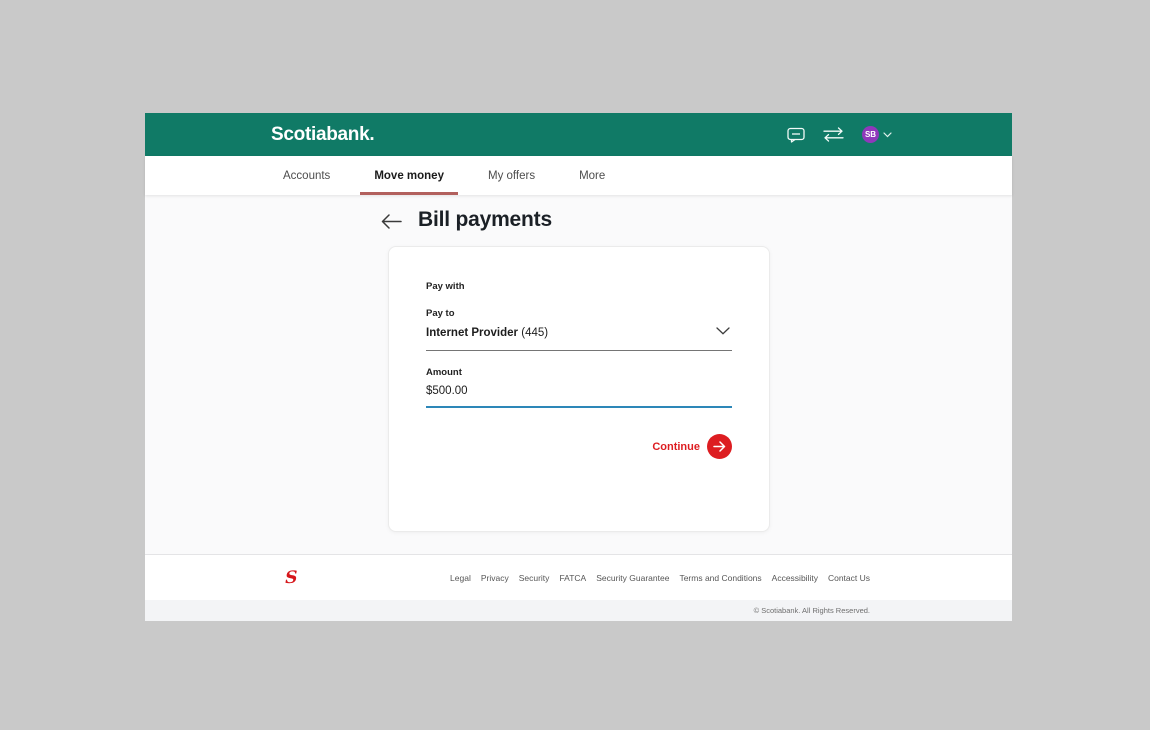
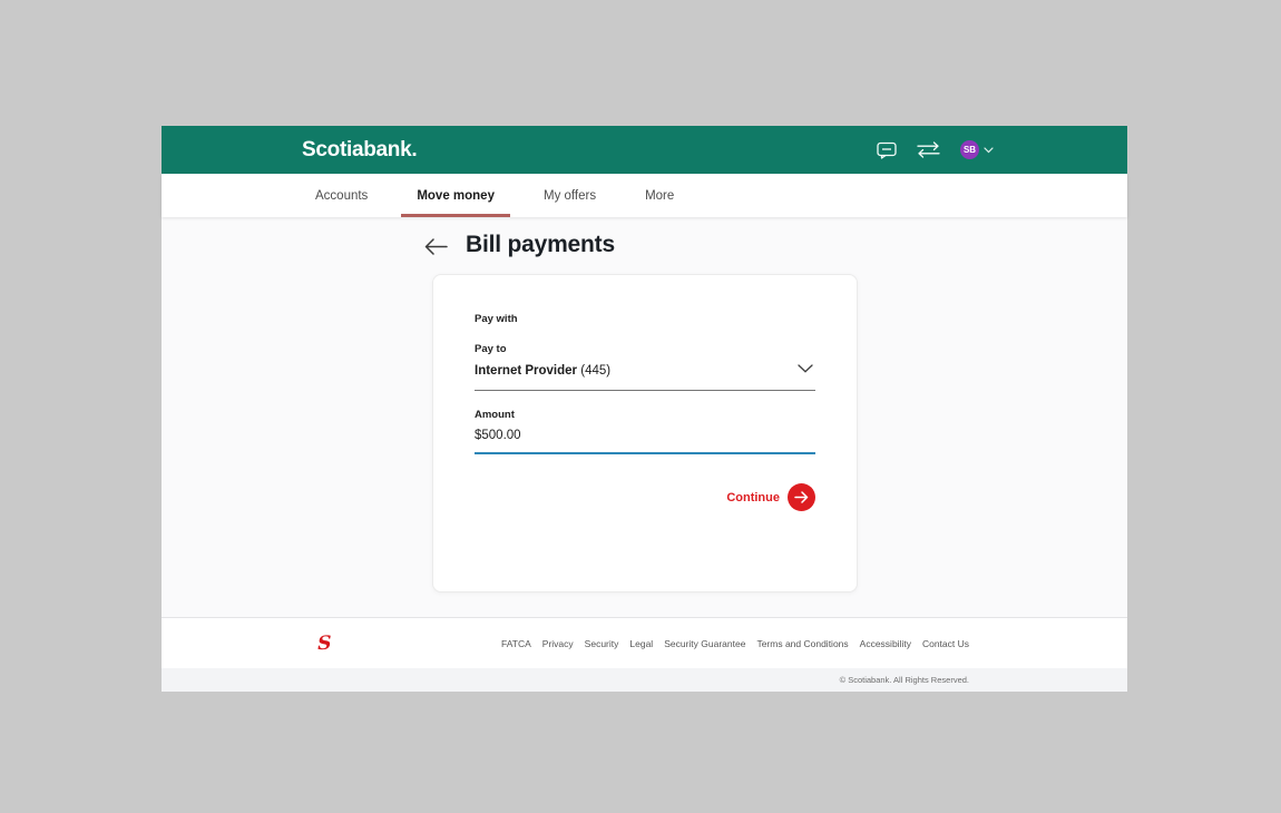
  Scotiabank.
  SB
  Accounts
  Move money
  My offers
  More
  Bill payments
  Pay with
  Pay to
  Internet Provider (445)
  Amount
  $500.00
  Continue
- Legal
+ FATCA
  Privacy
  Security
- FATCA
+ Legal
  Security Guarantee
  Terms and Conditions
  Accessibility
  Contact Us
  © Scotiabank. All Rights Reserved.
